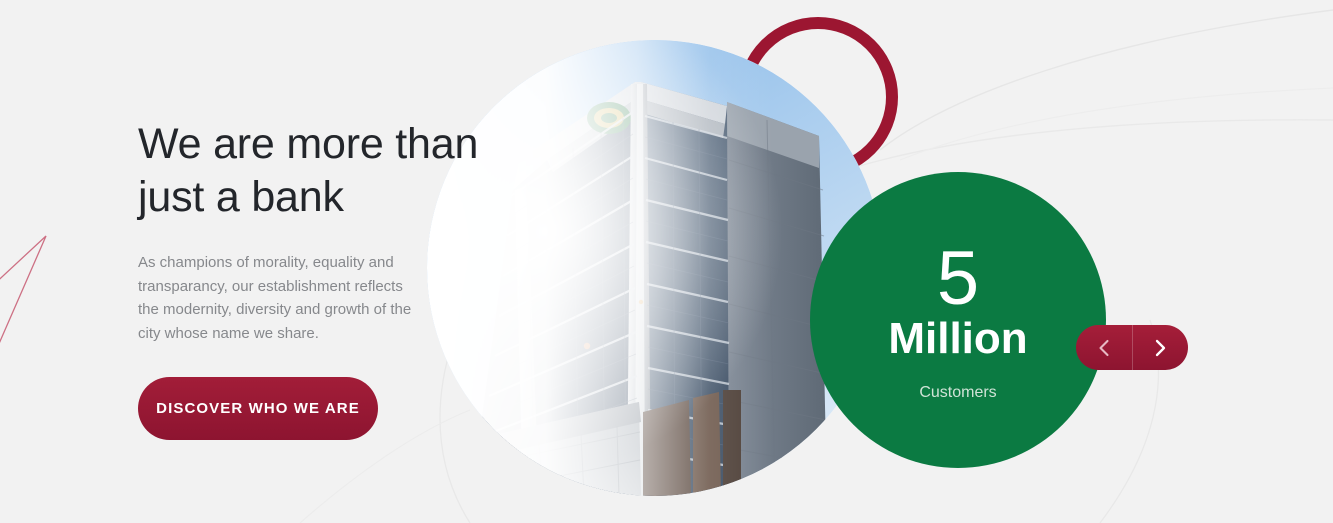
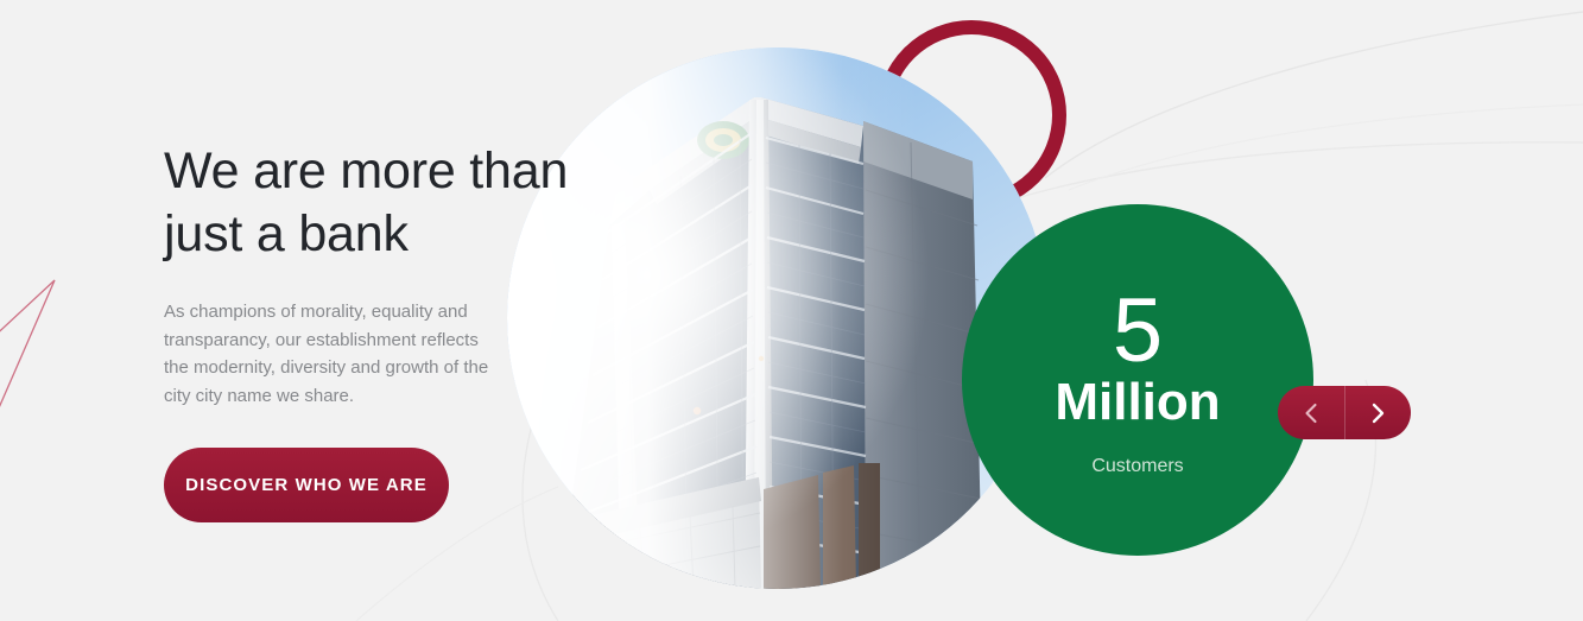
  5
  Million
  Customers
  We are more than
  just a bank
- As champions of morality, equality and transparancy, our establishment reflects the modernity, diversity and growth of the city whose name we share.
+ As champions of morality, equality and transparancy, our establishment reflects the modernity, diversity and growth of the city city name we share.
  DISCOVER WHO WE ARE
